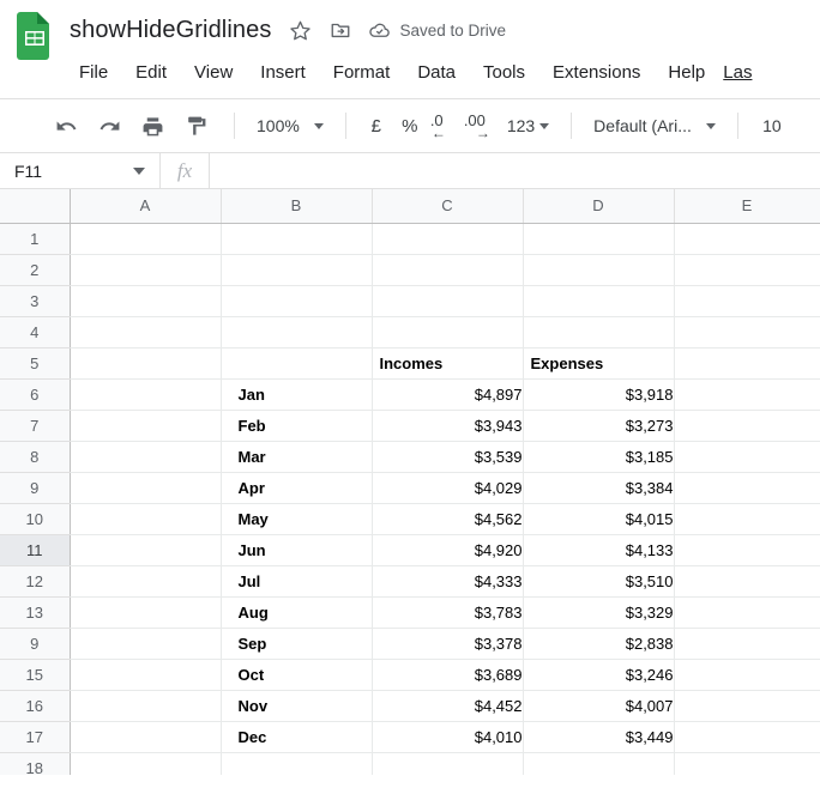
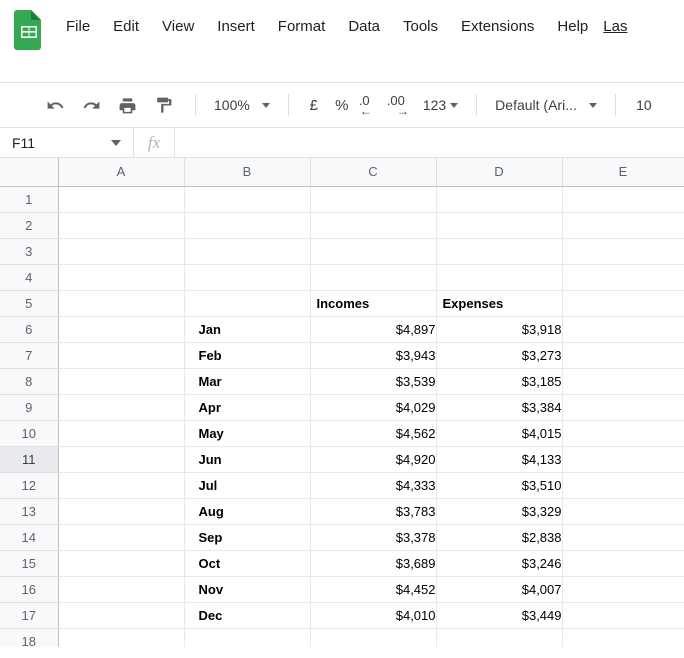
- showHideGridlines
- Saved to Drive
  File
  Edit
  View
  Insert
  Format
  Data
  Tools
  Extensions
  Help
  Las
  100%
  £
  %
  .0
  ←
  .00
  →
  123
  Default (Ari...
  10
  F11
  fx
  	A	B	C	D	E
  1
  2
  3
  4
  5			Incomes	Expenses
  6		Jan	$4,897	$3,918
  7		Feb	$3,943	$3,273
  8		Mar	$3,539	$3,185
  9		Apr	$4,029	$3,384
  10		May	$4,562	$4,015
  11		Jun	$4,920	$4,133
  12		Jul	$4,333	$3,510
  13		Aug	$3,783	$3,329
- 9		Sep	$3,378	$2,838
+ 14		Sep	$3,378	$2,838
  15		Oct	$3,689	$3,246
  16		Nov	$4,452	$4,007
  17		Dec	$4,010	$3,449
  18
